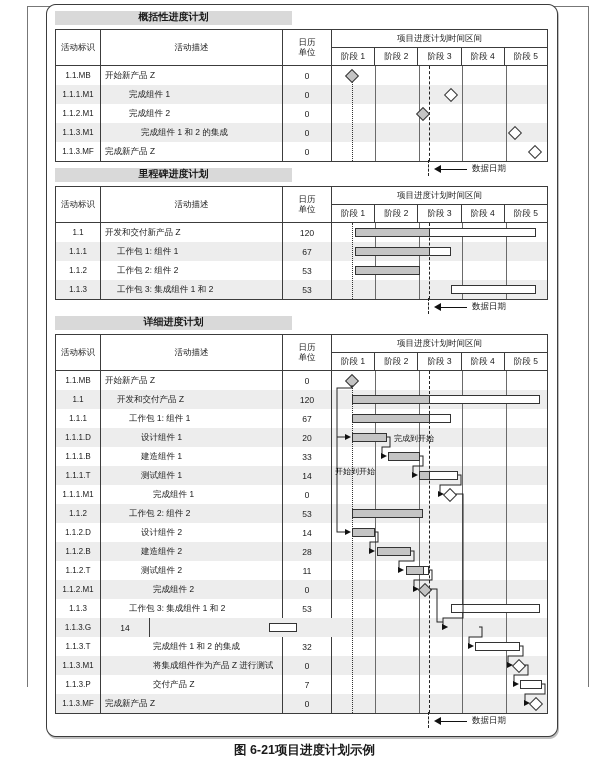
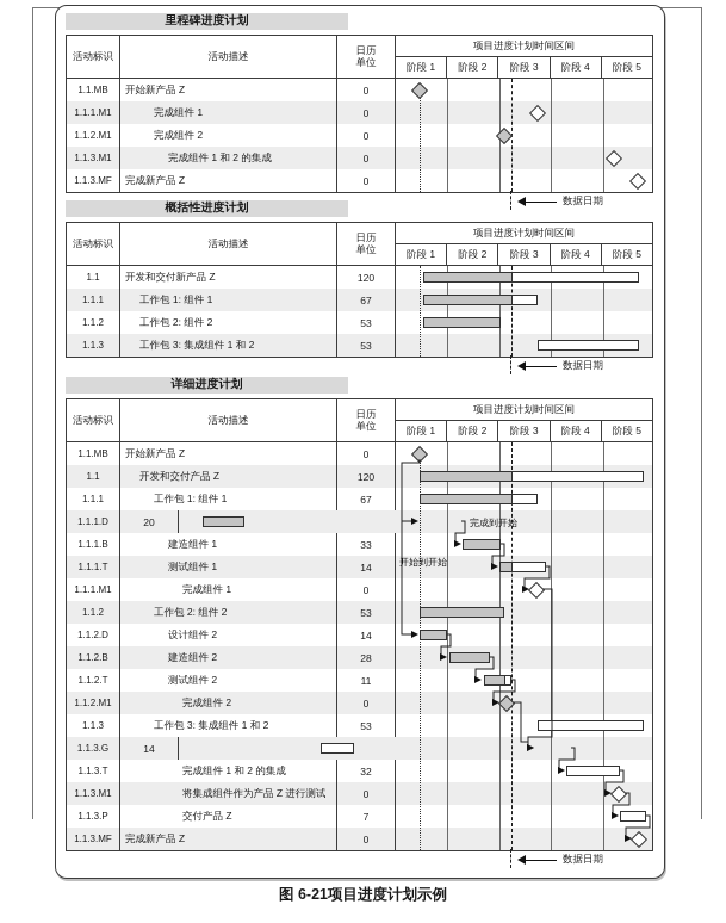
- 概括性进度计划
+ 里程碑进度计划
  活动标识
  活动描述
  日历
  单位
  项目进度计划时间区间
  阶段 1
  阶段 2
  阶段 3
  阶段 4
  阶段 5
  1.1.MB
  开始新产品 Z
  0
  1.1.1.M1
  完成组件 1
  0
  1.1.2.M1
  完成组件 2
  0
  1.1.3.M1
  完成组件 1 和 2 的集成
  0
  1.1.3.MF
  完成新产品 Z
  0
  数据日期
- 里程碑进度计划
+ 概括性进度计划
  活动标识
  活动描述
  日历
  单位
  项目进度计划时间区间
  阶段 1
  阶段 2
  阶段 3
  阶段 4
  阶段 5
  1.1
  开发和交付新产品 Z
  120
  1.1.1
  工作包 1: 组件 1
  67
  1.1.2
  工作包 2: 组件 2
  53
  1.1.3
  工作包 3: 集成组件 1 和 2
  53
  数据日期
  详细进度计划
  活动标识
  活动描述
  日历
  单位
  项目进度计划时间区间
  阶段 1
  阶段 2
  阶段 3
  阶段 4
  阶段 5
  1.1.MB
  开始新产品 Z
  0
  1.1
  开发和交付产品 Z
  120
  1.1.1
  工作包 1: 组件 1
  67
  1.1.1.D
- 设计组件 1
  20
  1.1.1.B
  建造组件 1
  33
  1.1.1.T
  测试组件 1
  14
  1.1.1.M1
  完成组件 1
  0
  1.1.2
  工作包 2: 组件 2
  53
  1.1.2.D
  设计组件 2
  14
  1.1.2.B
  建造组件 2
  28
  1.1.2.T
  测试组件 2
  11
  1.1.2.M1
  完成组件 2
  0
  1.1.3
  工作包 3: 集成组件 1 和 2
  53
  1.1.3.G
  14
  1.1.3.T
  完成组件 1 和 2 的集成
  32
  1.1.3.M1
  将集成组件作为产品 Z 进行测试
  0
  1.1.3.P
  交付产品 Z
  7
  1.1.3.MF
  完成新产品 Z
  0
  完成到开始
  开始到开始
  数据日期
  图 6-21项目进度计划示例
